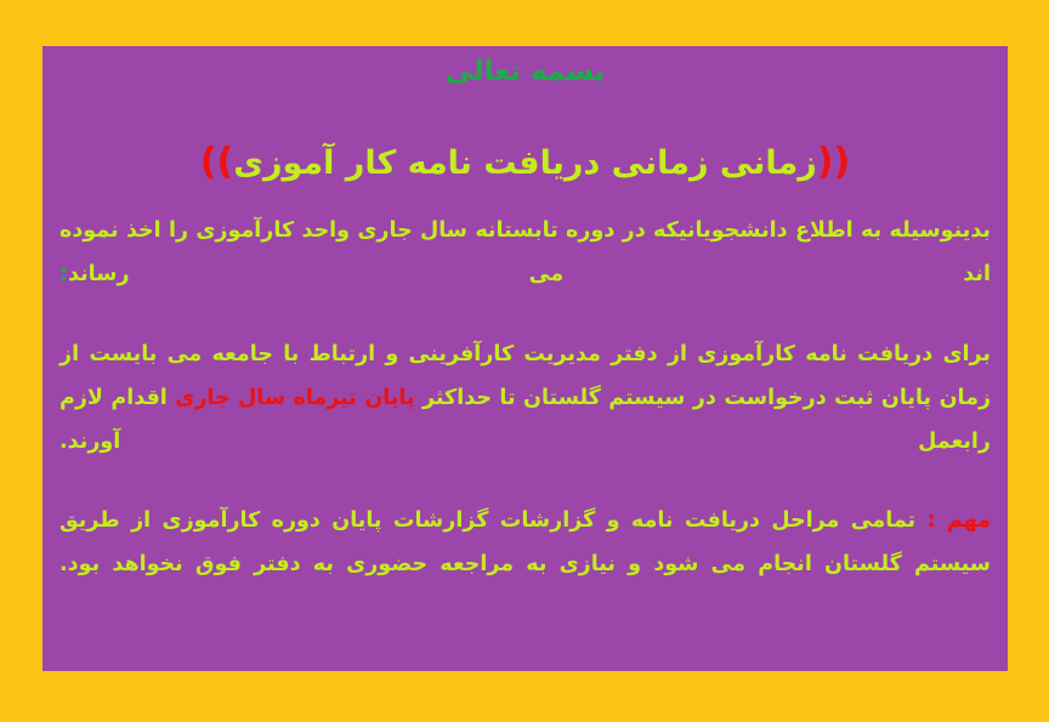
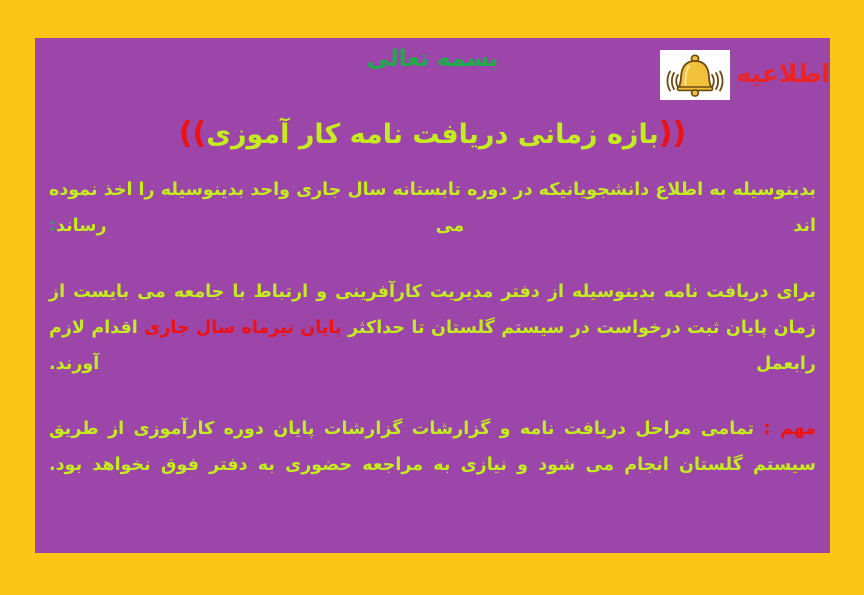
  بسمه تعالی
+ اطلاعیه
- ((زمانی زمانی دریافت نامه کار آموزی))
+ ((بازه زمانی دریافت نامه کار آموزی))
- بدینوسیله به اطلاع دانشجویانیکه در دوره تابستانه سال جاری واحد کارآموزی را اخذ نموده اند می رساند:
+ بدینوسیله به اطلاع دانشجویانیکه در دوره تابستانه سال جاری واحد بدینوسیله را اخذ نموده اند می رساند:
- برای دریافت نامه کارآموزی از دفتر مدیریت کارآفرینی و ارتباط با جامعه می بایست از زمان پایان ثبت درخواست در سیستم گلستان تا حداکثر پایان تیرماه سال جاری اقدام لازم رابعمل آورند.
+ برای دریافت نامه بدینوسیله از دفتر مدیریت کارآفرینی و ارتباط با جامعه می بایست از زمان پایان ثبت درخواست در سیستم گلستان تا حداکثر پایان تیرماه سال جاری اقدام لازم رابعمل آورند.
  مهم : تمامی مراحل دریافت نامه و گزارشات گزارشات پایان دوره کارآموزی از طریق سیستم گلستان انجام می شود و نیازی به مراجعه حضوری به دفتر فوق نخواهد بود.
